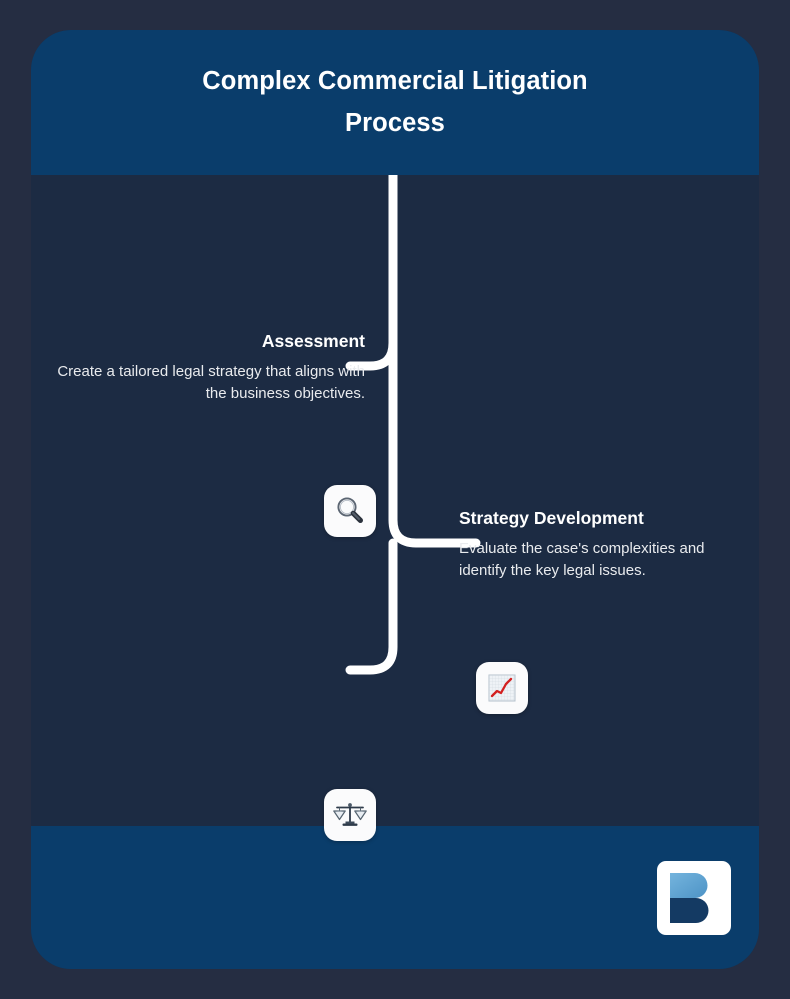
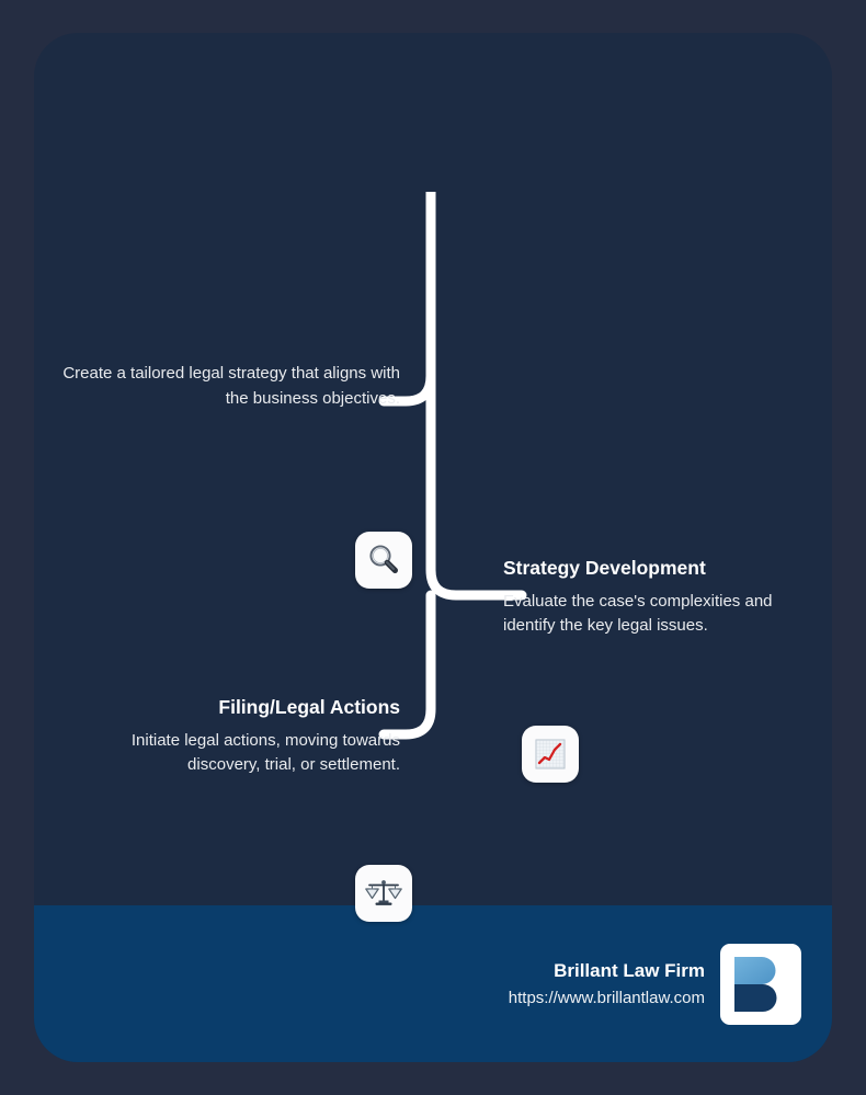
- Complex Commercial Litigation
- Process
- Assessment
  Create a tailored legal strategy that aligns with the business objectives.
  Strategy Development
  Evaluate the case's complexities and identify the key legal issues.
+ Filing/Legal Actions
+ Initiate legal actions, moving towards discovery, trial, or settlement.
+ Brillant Law Firm
+ https://www.brillantlaw.com
